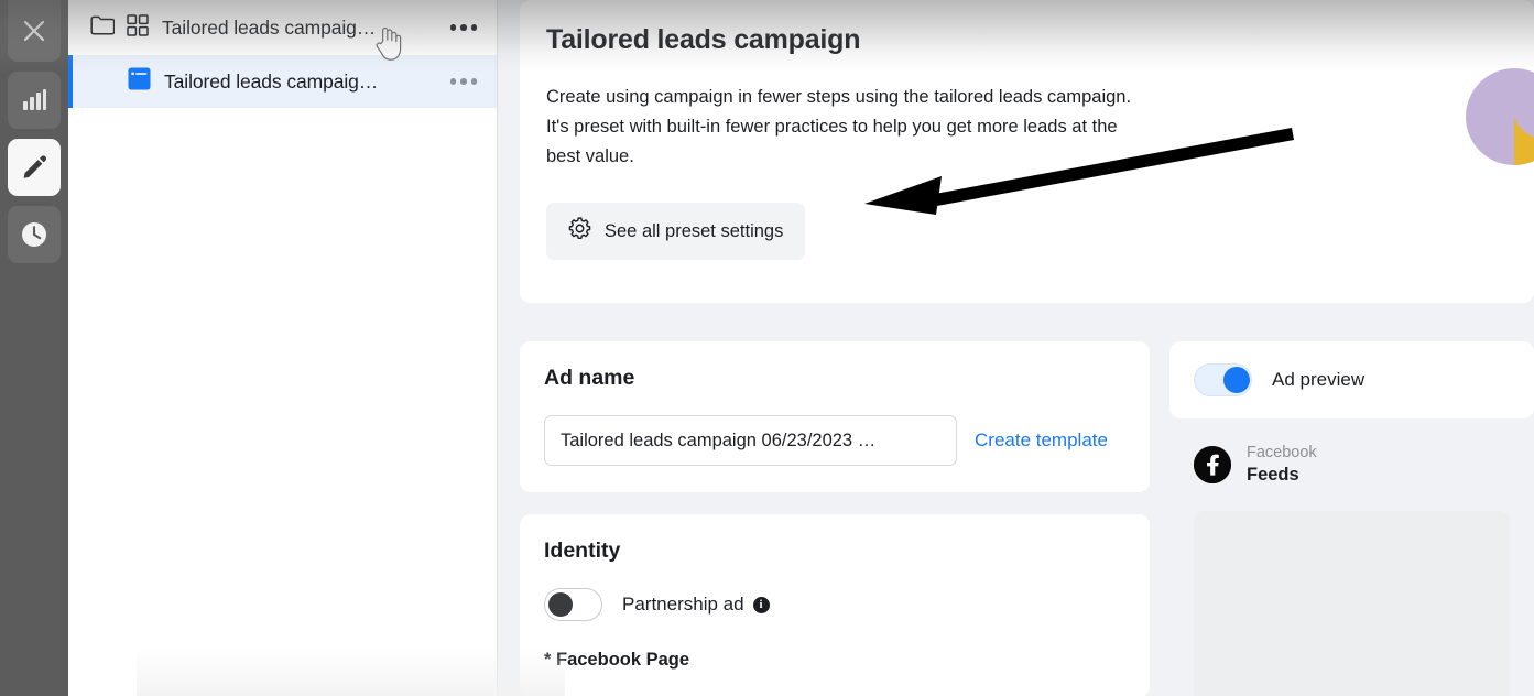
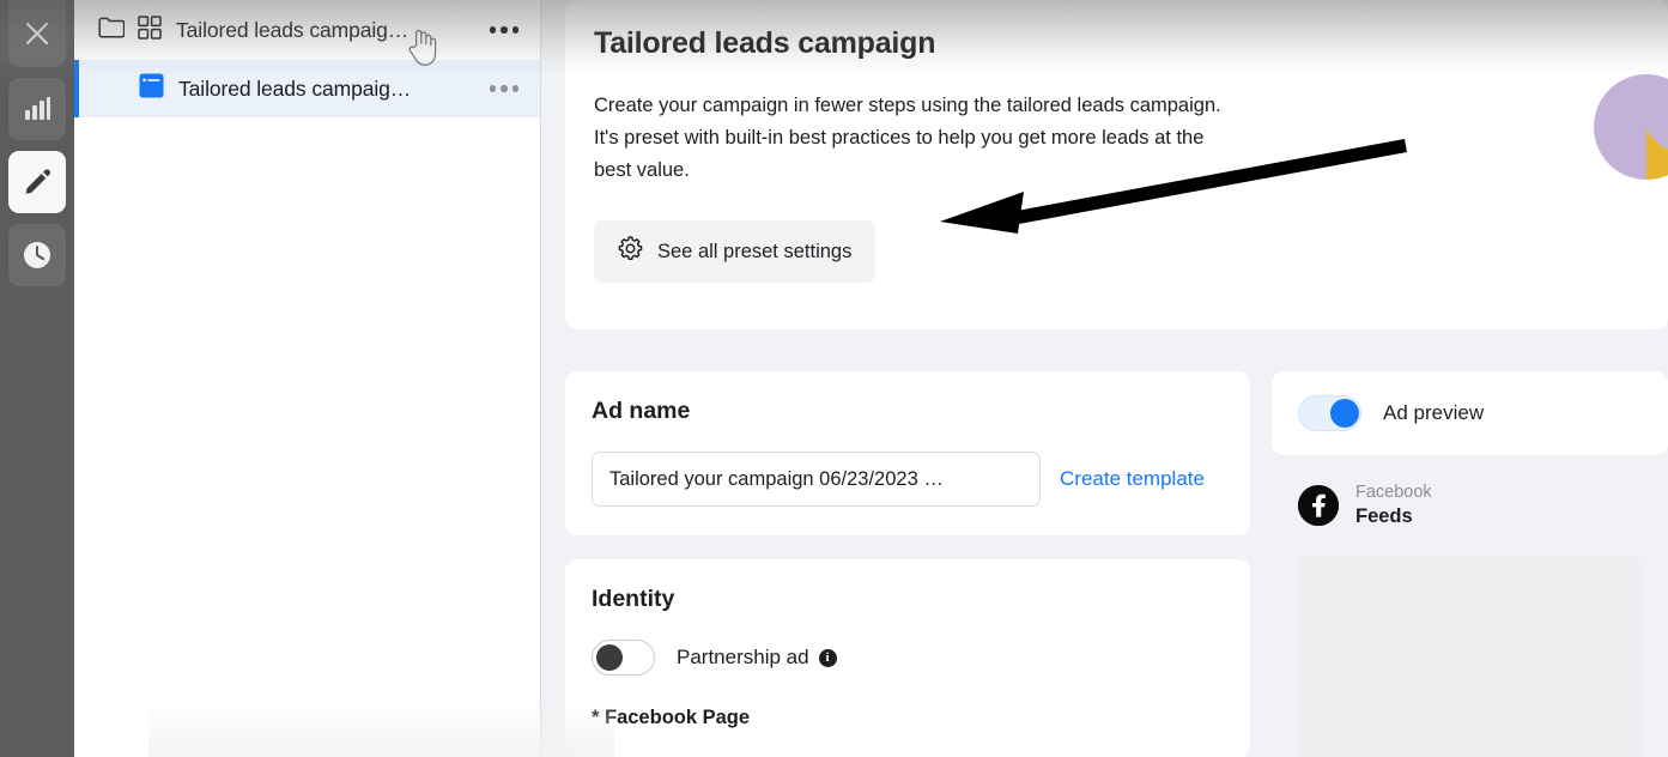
  Tailored leads campaig…
- Create using campaign in fewer steps using the tailored leads campaign.
+ Create your campaign in fewer steps using the tailored leads campaign.
- It's preset with built-in fewer practices to help you get more leads at the
+ It's preset with built-in best practices to help you get more leads at the
  best value.
  See all preset settings
  Ad name
- Tailored leads campaign 06/23/2023 …
+ Tailored your campaign 06/23/2023 …
  Create template
  Identity
  Partnership ad
  i
  acebook Page
  Ad preview
  Facebook
  Feeds
